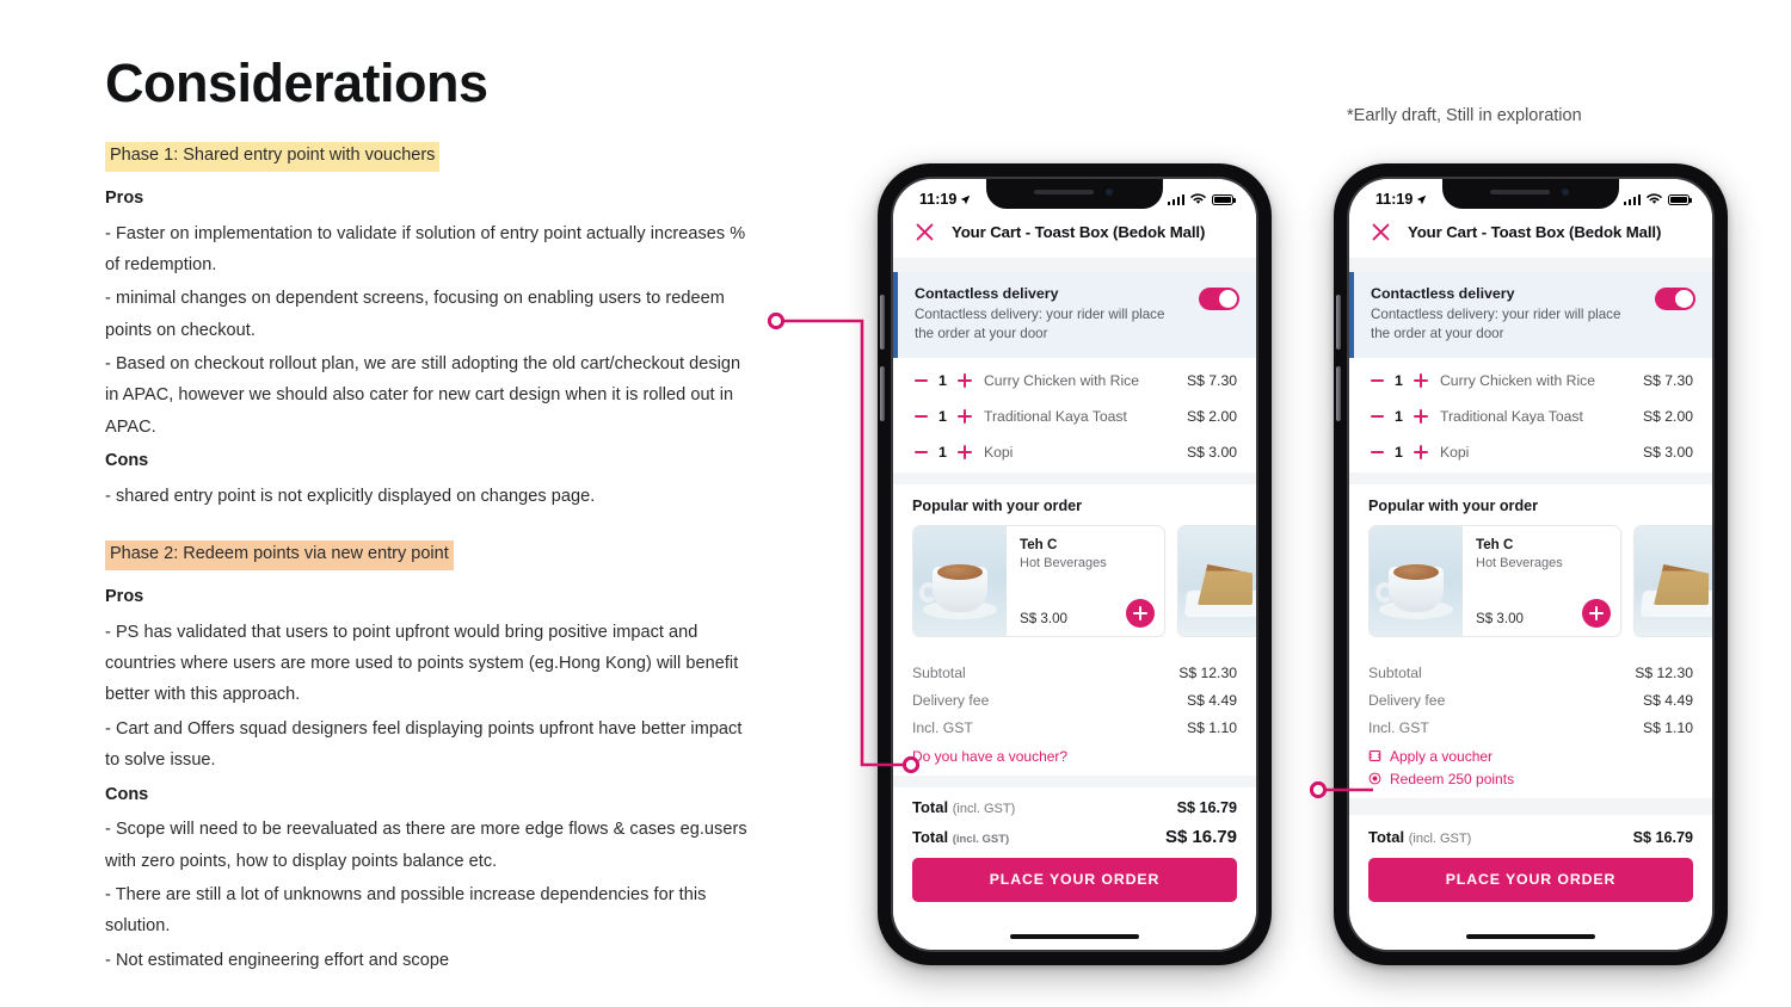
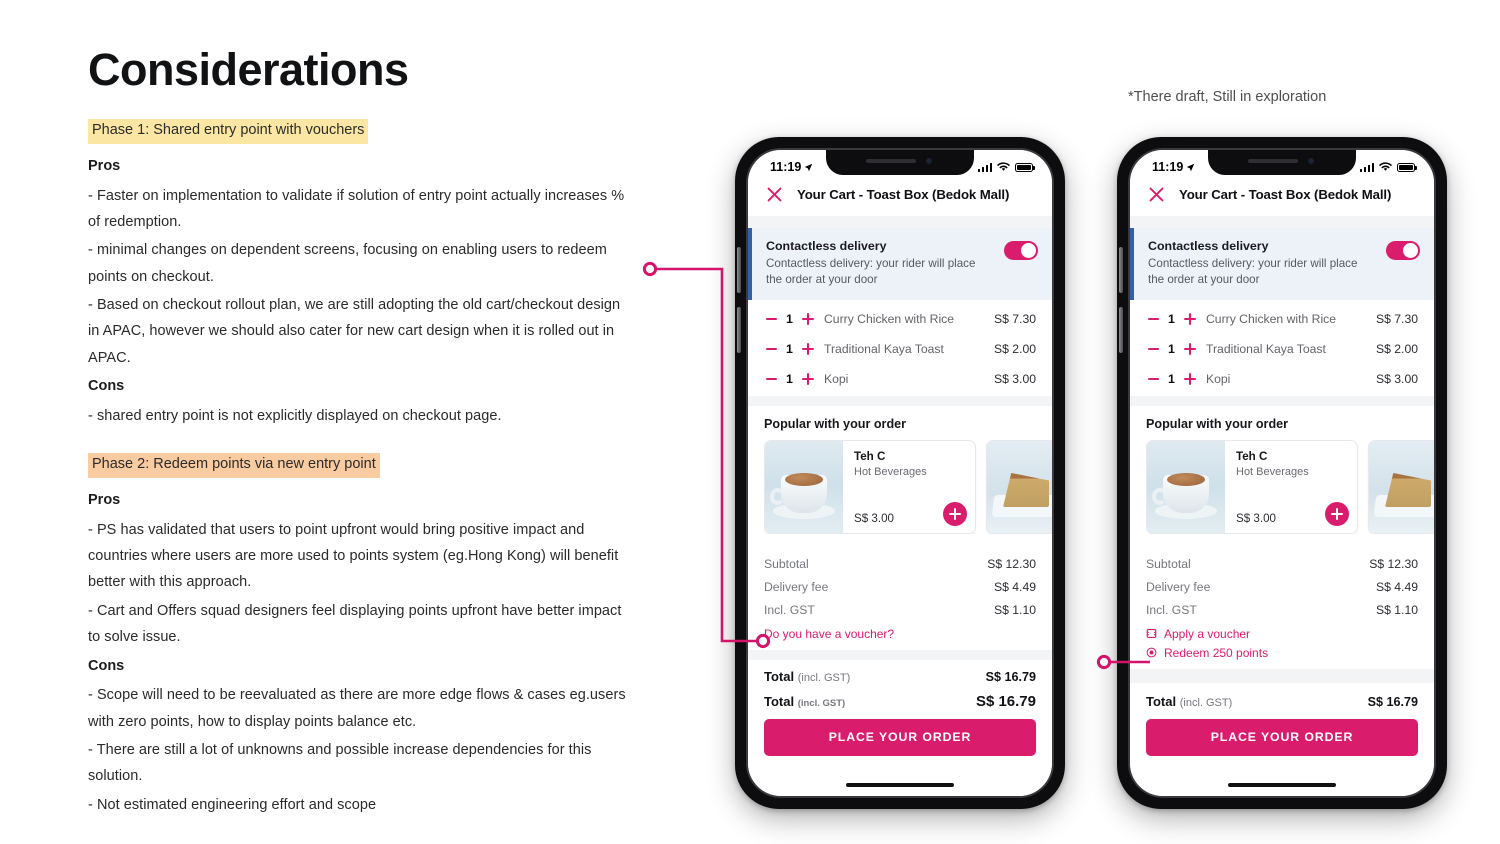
  Considerations
  Phase 1: Shared entry point with vouchers
  Pros
  - Faster on implementation to validate if solution of entry point actually increases % of redemption.
  - minimal changes on dependent screens, focusing on enabling users to redeem points on checkout.
  - Based on checkout rollout plan, we are still adopting the old cart/checkout design in APAC, however we should also cater for new cart design when it is rolled out in APAC.
  Cons
- - shared entry point is not explicitly displayed on changes page.
+ - shared entry point is not explicitly displayed on checkout page.
  Phase 2: Redeem points via new entry point
  Pros
  - PS has validated that users to point upfront would bring positive impact and countries where users are more used to points system (eg.Hong Kong) will benefit better with this approach.
  - Cart and Offers squad designers feel displaying points upfront have better impact to solve issue.
  Cons
  - Scope will need to be reevaluated as there are more edge flows & cases eg.users with zero points, how to display points balance etc.
  - There are still a lot of unknowns and possible increase dependencies for this solution.
  - Not estimated engineering effort and scope
- *Earlly draft, Still in exploration
+ *There draft, Still in exploration
  11:19
  Your Cart - Toast Box (Bedok Mall)
  Contactless delivery
  Contactless delivery: your rider will place the order at your door
  1
  Curry Chicken with Rice
  S$ 7.30
  1
  Traditional Kaya Toast
  S$ 2.00
  1
  Kopi
  S$ 3.00
  Popular with your order
  Teh C
  Hot Beverages
  S$ 3.00
  Subtotal
  S$ 12.30
  Delivery fee
  S$ 4.49
  Incl. GST
  S$ 1.10
  Do you have a voucher?
  Total (incl. GST)
  S$ 16.79
  Total (incl. GST)
  S$ 16.79
  PLACE YOUR ORDER
  11:19
  Your Cart - Toast Box (Bedok Mall)
  Contactless delivery
  Contactless delivery: your rider will place the order at your door
  1
  Curry Chicken with Rice
  S$ 7.30
  1
  Traditional Kaya Toast
  S$ 2.00
  1
  Kopi
  S$ 3.00
  Popular with your order
  Teh C
  Hot Beverages
  S$ 3.00
  Subtotal
  S$ 12.30
  Delivery fee
  S$ 4.49
  Incl. GST
  S$ 1.10
  Apply a voucher
  Redeem 250 points
  Total (incl. GST)
  S$ 16.79
  PLACE YOUR ORDER
